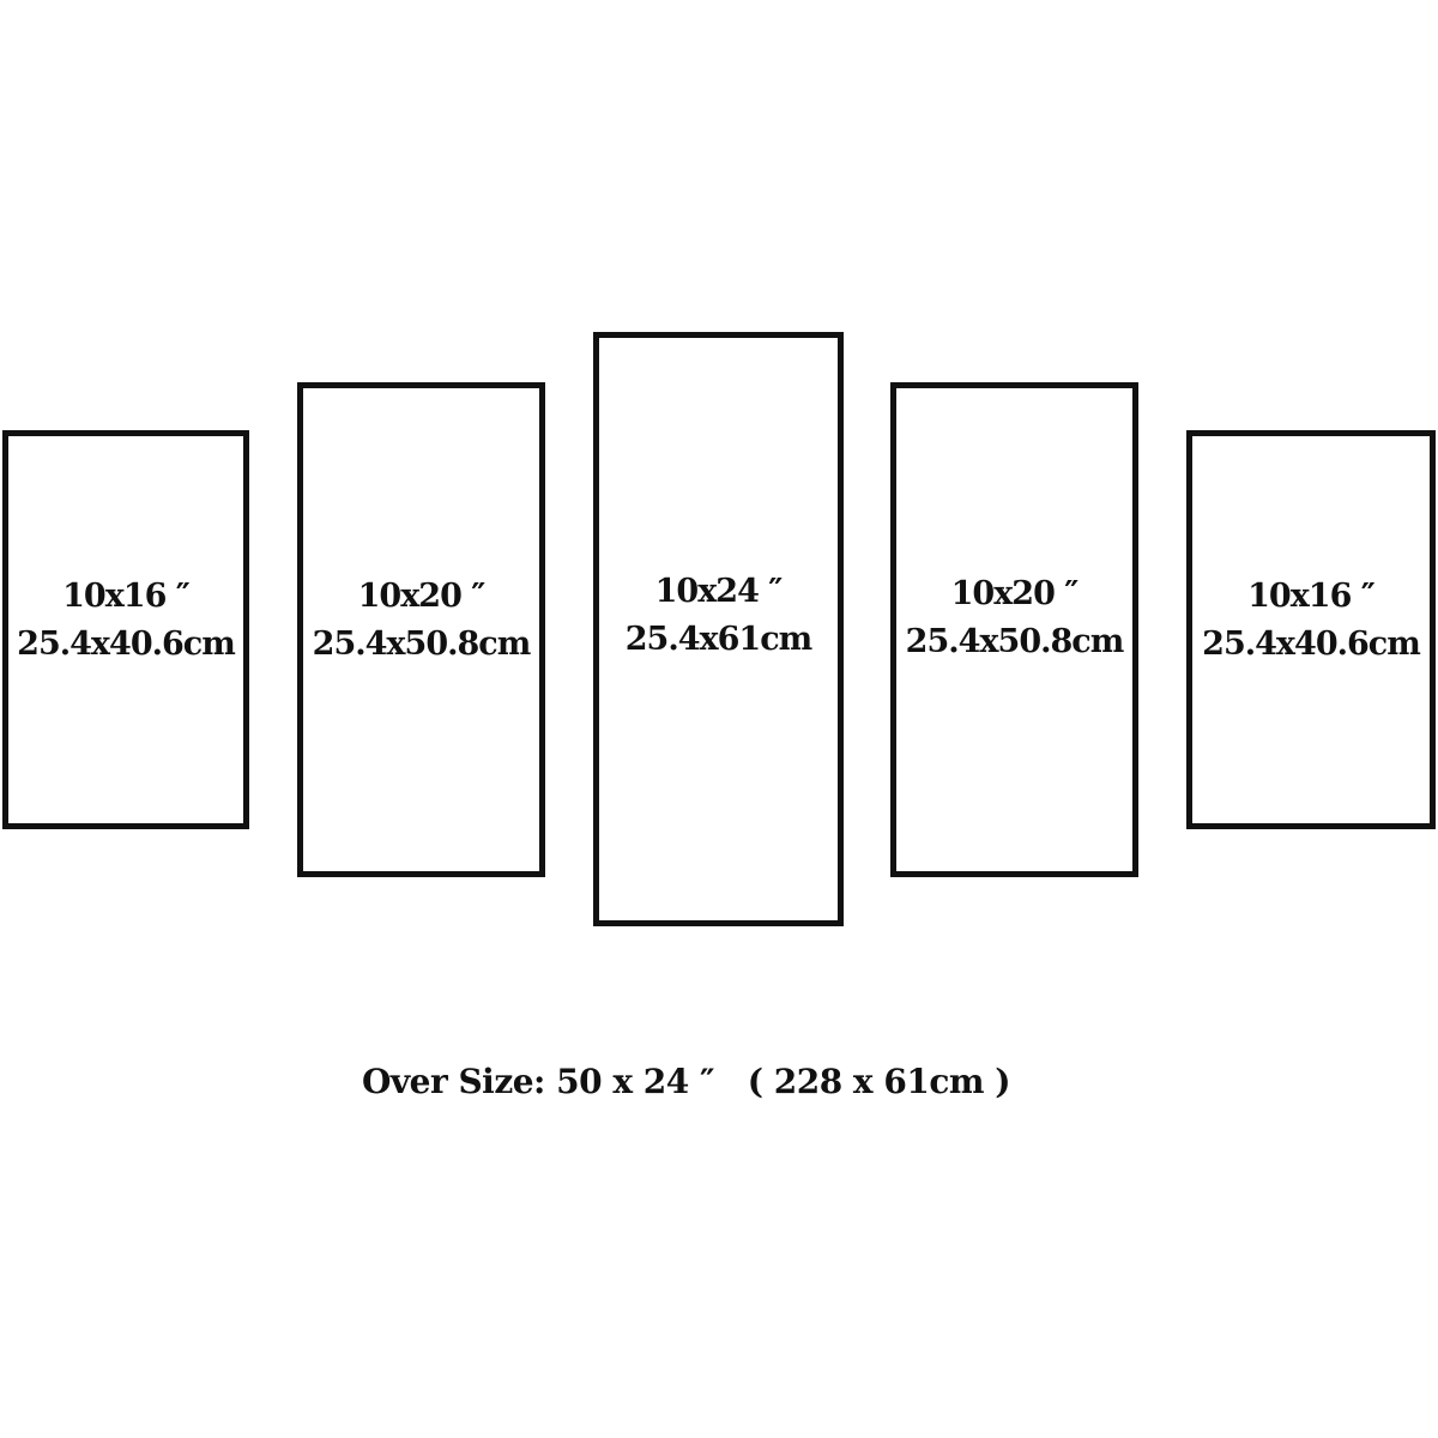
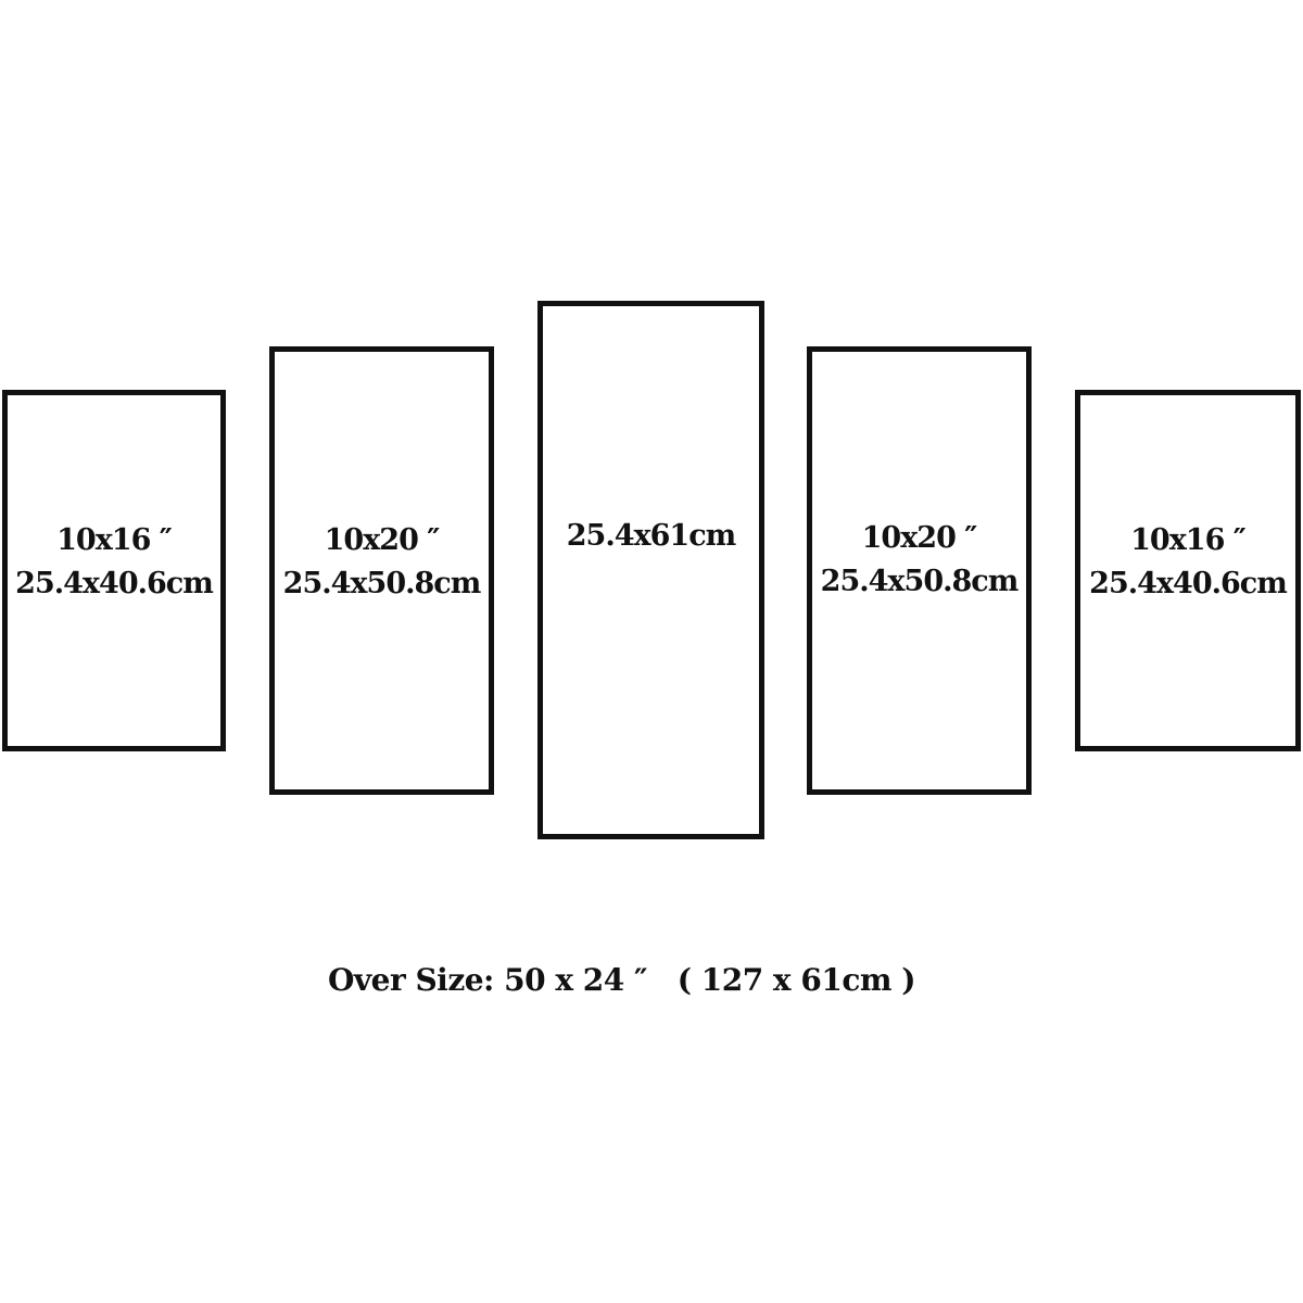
  10x16 ″
  25.4x40.6cm
  10x20 ″
  25.4x50.8cm
- 10x24 ″
  25.4x61cm
  10x20 ″
  25.4x50.8cm
  10x16 ″
  25.4x40.6cm
- Over Size: 50 x 24 ″ ( 228 x 61cm )
+ Over Size: 50 x 24 ″ ( 127 x 61cm )
